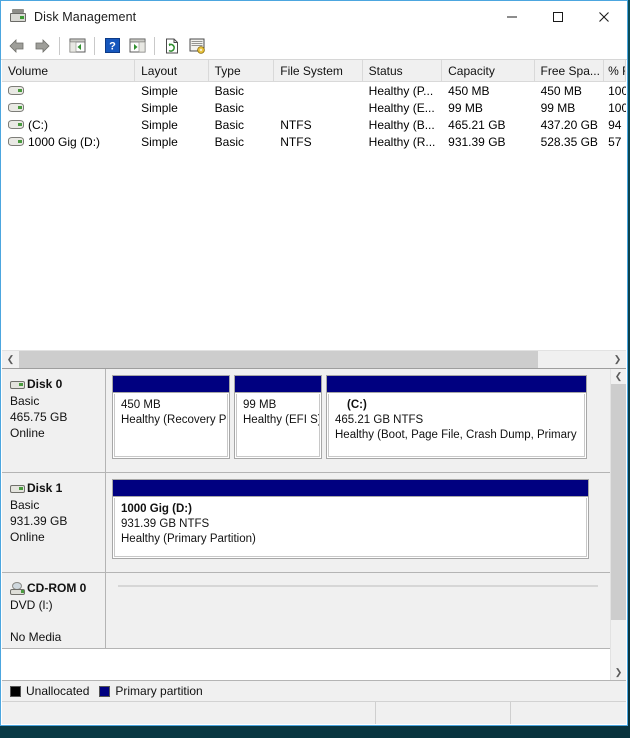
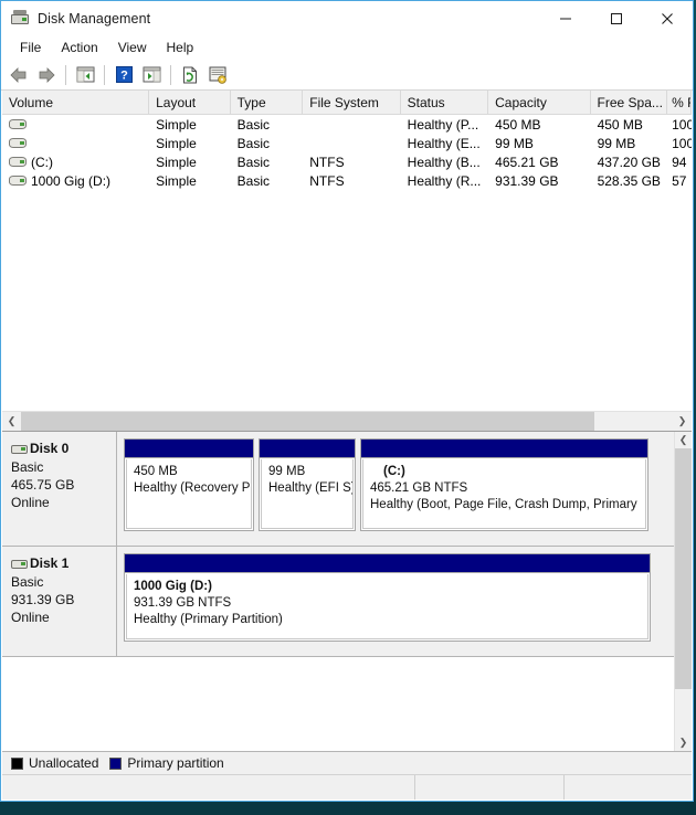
  Disk Management
+ File
+ Action
+ View
+ Help
  ?
  Volume
  Layout
  Type
  File System
  Status
  Capacity
  Free Spa...
  % F
  Simple
  Basic
  Healthy (P...
  450 MB
  450 MB
  100
  Simple
  Basic
  Healthy (E...
  99 MB
  99 MB
  100
  (C:)
  Simple
  Basic
  NTFS
  Healthy (B...
  465.21 GB
  437.20 GB
  94
  1000 Gig (D:)
  Simple
  Basic
  NTFS
  Healthy (R...
  931.39 GB
  528.35 GB
  57
  ❮
  ❯
  Disk 0
  Basic
  465.75 GB
  Online
  450 MB
  Healthy (Recovery P
  99 MB
  Healthy (EFI S
  (C:)
  465.21 GB NTFS
  Healthy (Boot, Page File, Crash Dump, Primary
  Disk 1
  Basic
  931.39 GB
  Online
  1000 Gig (D:)
  931.39 GB NTFS
  Healthy (Primary Partition)
- CD-ROM 0
- DVD (l:)
- No Media
  ❮
  ❯
  Unallocated
  Primary partition
